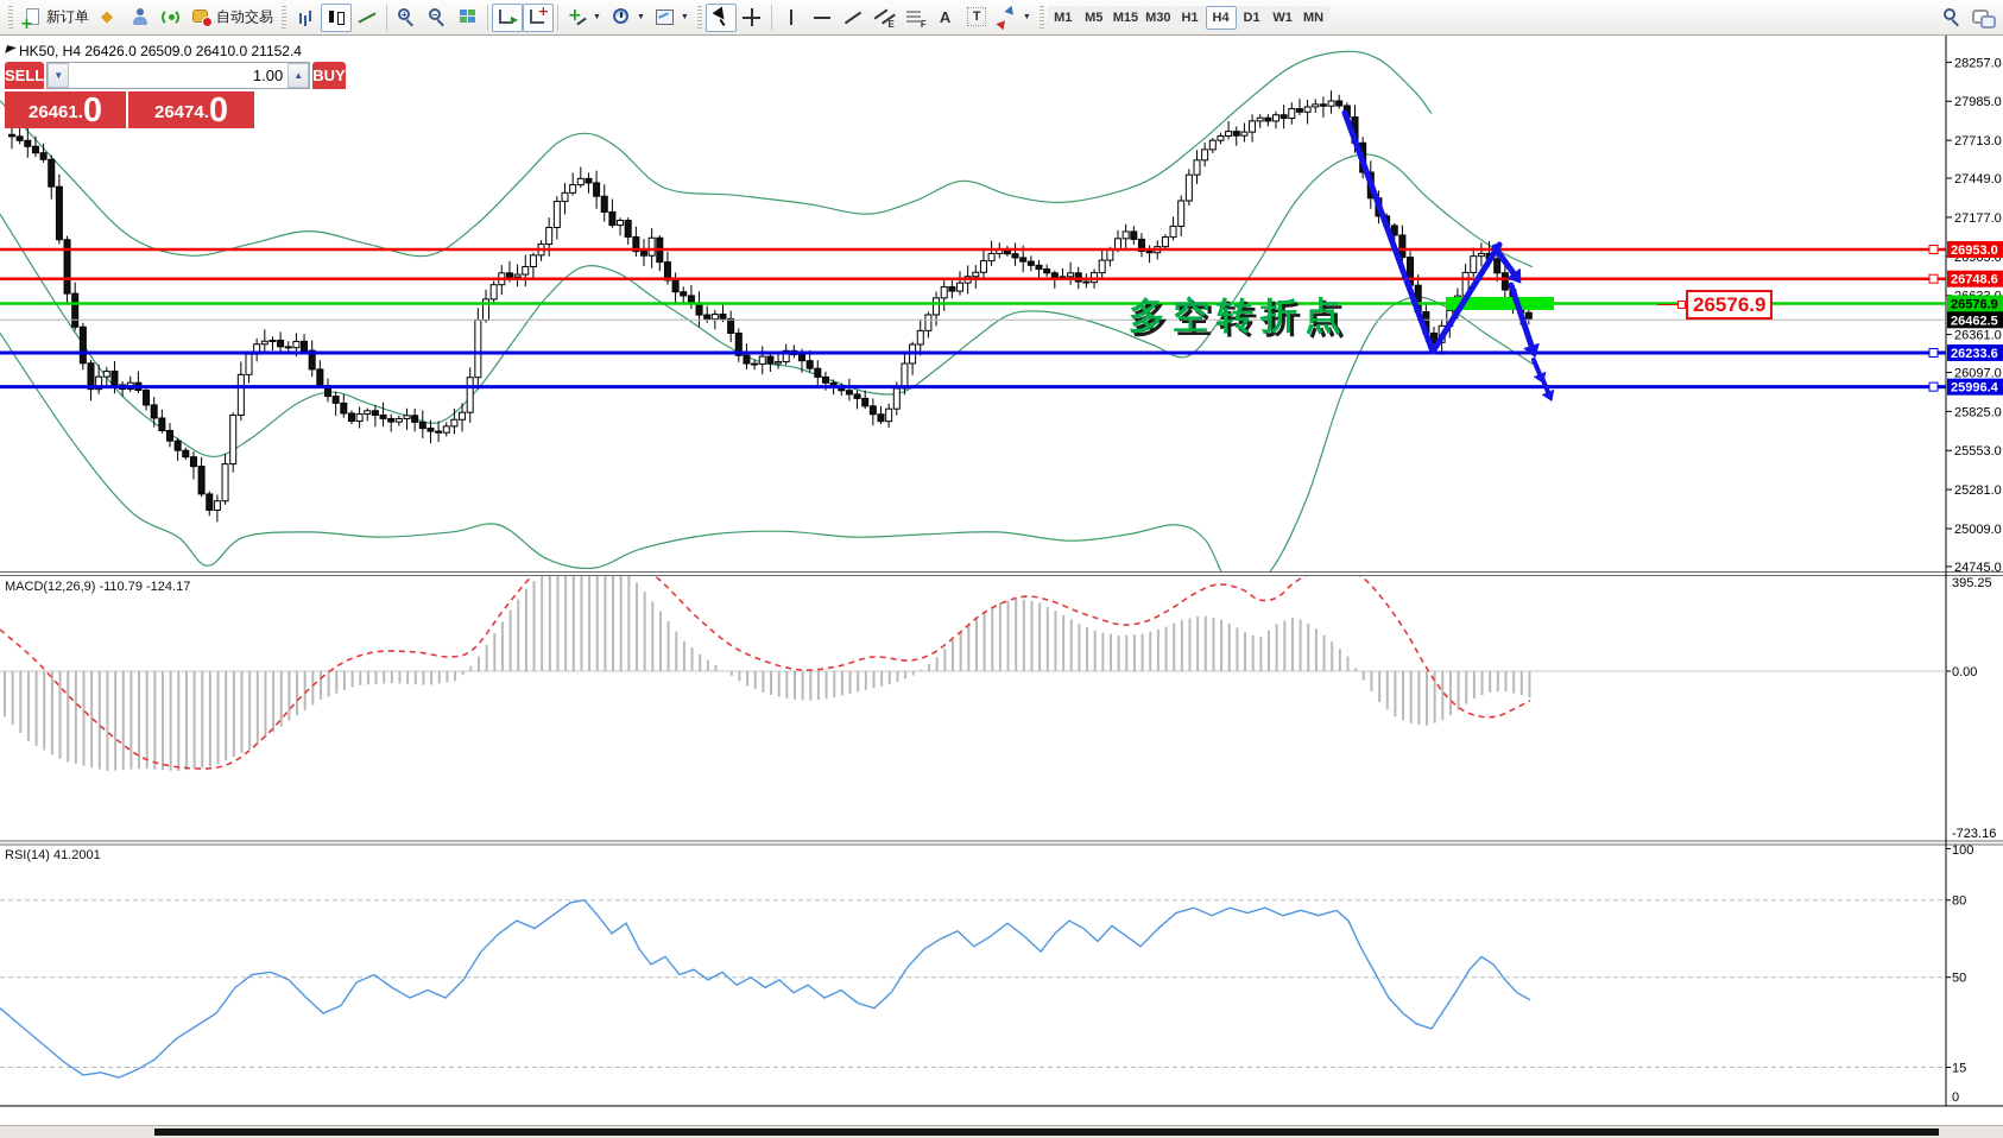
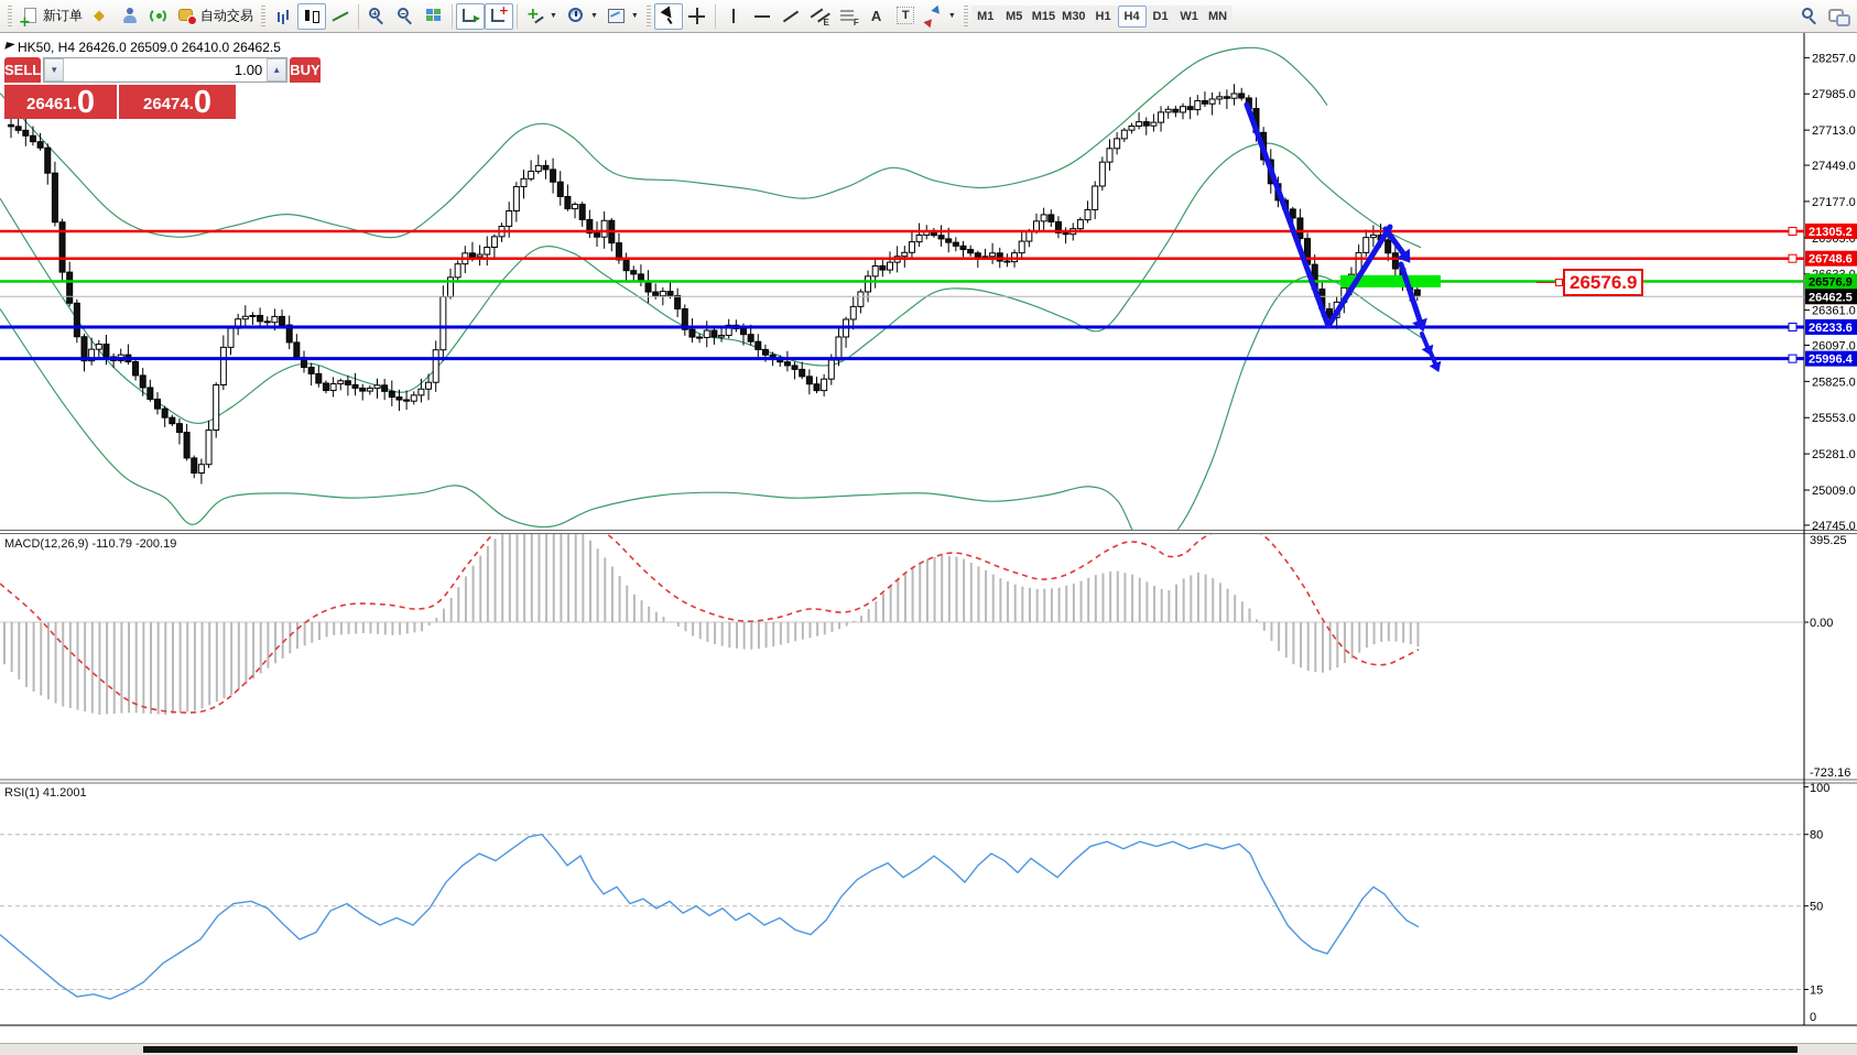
  新订单
  自动交易
  M1
  M5
  M15
  M30
  H1
  H4
  D1
  W1
  MN
  28257.0
  27985.0
  27713.0
  27449.0
  27177.0
  26361.0
  26097.0
  25825.0
  25553.0
  25281.0
  25009.0
  24745.0
  395.25
  0.00
  -723.16
  100
  80
  50
  15
  0
- 26953.0
+ 21305.2
  26748.6
  26576.9
  26233.6
  25996.4
  26462.5
- HK50, H4 26426.0 26509.0 26410.0 21152.4
+ HK50, H4 26426.0 26509.0 26410.0 26462.5
- MACD(12,26,9) -110.79 -124.17
+ MACD(12,26,9) -110.79 -200.19
- RSI(14) 41.2001
+ RSI(1) 41.2001
- 多空转折点
  26576.9
  SELL
  ▼
  1.00
  ▲
  BUY
  26461
  .
  0
  26474
  .
  0
